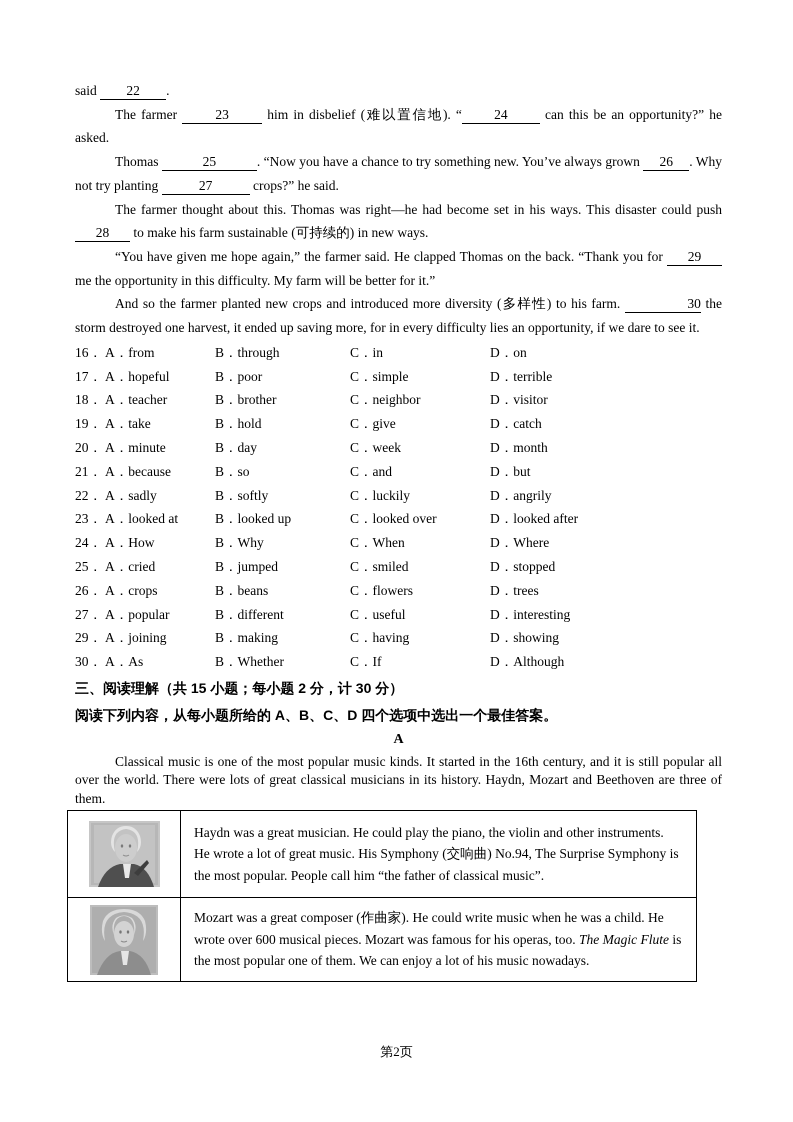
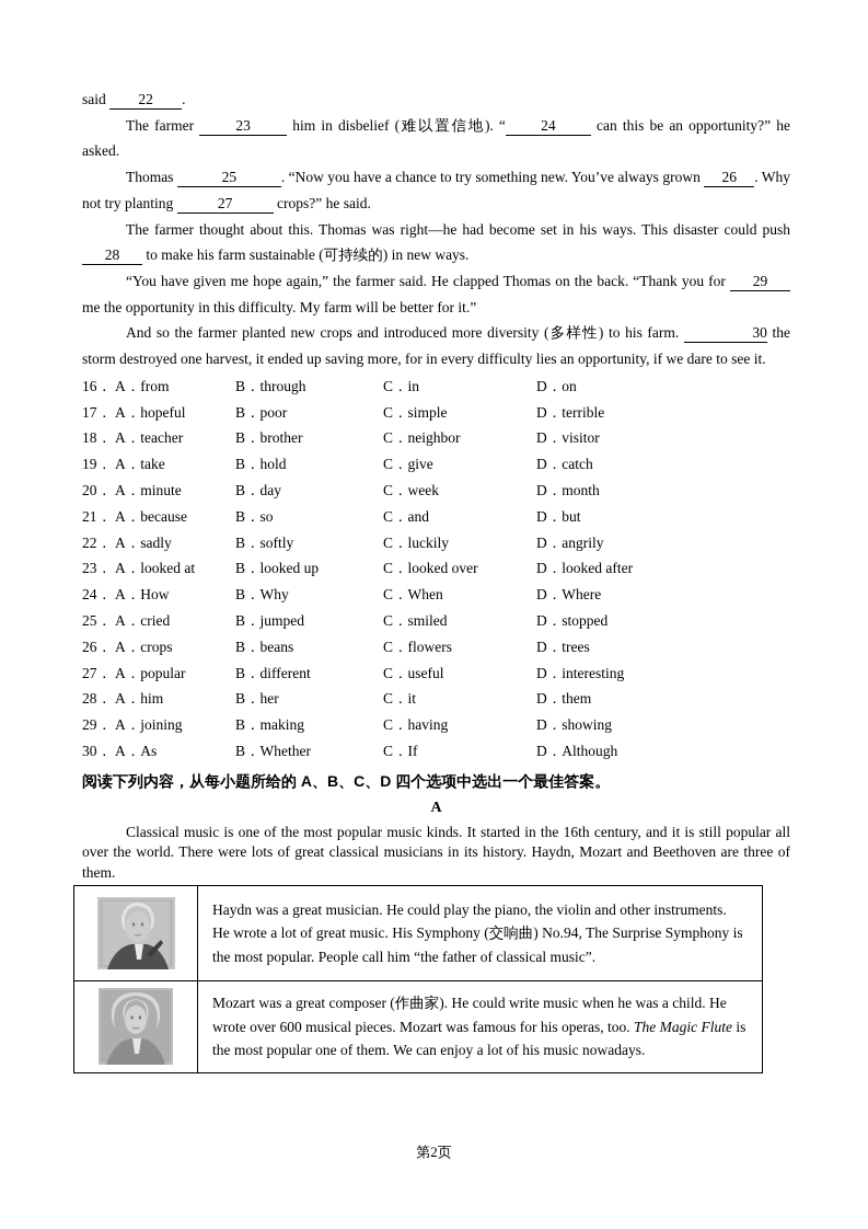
  said 22 .
  The farmer 23 him in disbelief (难以置信地). “ 24 can this be an opportunity?” he asked.
  Thomas 25 . “Now you have a chance to try something new. You’ve always grown 26 . Why not try planting 27 crops?” he said.
  The farmer thought about this. Thomas was right—he had become set in his ways. This disaster could push 28 to make his farm sustainable (可持续的) in new ways.
  “You have given me hope again,” the farmer said. He clapped Thomas on the back. “Thank you for 29 me the opportunity in this difficulty. My farm will be better for it.”
  And so the farmer planted new crops and introduced more diversity (多样性) to his farm. 30 the storm destroyed one harvest, it ended up saving more, for in every difficulty lies an opportunity, if we dare to see it.
  16．
  A．from
  B．through
  C．in
  D．on
  17．
  A．hopeful
  B．poor
  C．simple
  D．terrible
  18．
  A．teacher
  B．brother
  C．neighbor
  D．visitor
  19．
  A．take
  B．hold
  C．give
  D．catch
  20．
  A．minute
  B．day
  C．week
  D．month
  21．
  A．because
  B．so
  C．and
  D．but
  22．
  A．sadly
  B．softly
  C．luckily
  D．angrily
  23．
  A．looked at
  B．looked up
  C．looked over
  D．looked after
  24．
  A．How
  B．Why
  C．When
  D．Where
  25．
  A．cried
  B．jumped
  C．smiled
  D．stopped
  26．
  A．crops
  B．beans
  C．flowers
  D．trees
  27．
  A．popular
  B．different
  C．useful
  D．interesting
+ 28．
+ A．him
+ B．her
+ C．it
+ D．them
  29．
  A．joining
  B．making
  C．having
  D．showing
  30．
  A．As
  B．Whether
  C．If
  D．Although
- 三、阅读理解（共 15 小题；每小题 2 分，计 30 分）
  阅读下列内容，从每小题所给的 A、B、C、D 四个选项中选出一个最佳答案。
  A
  Classical music is one of the most popular music kinds. It started in the 16th century, and it is still popular all over the world. There were lots of great classical musicians in its history. Haydn, Mozart and Beethoven are three of them.
  	Haydn was a great musician. He could play the piano, the violin and other instruments. He wrote a lot of great music. His Symphony (交响曲) No.94, The Surprise Symphony is the most popular. People call him “the father of classical music”.
  	Mozart was a great composer (作曲家). He could write music when he was a child. He wrote over 600 musical pieces. Mozart was famous for his operas, too. The Magic Flute is the most popular one of them. We can enjoy a lot of his music nowadays.
  第2页
